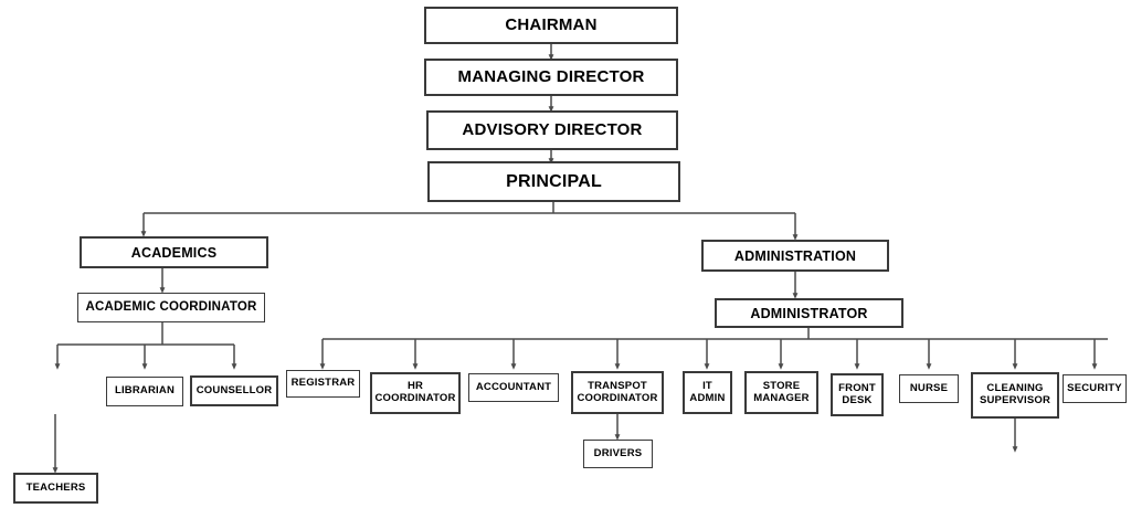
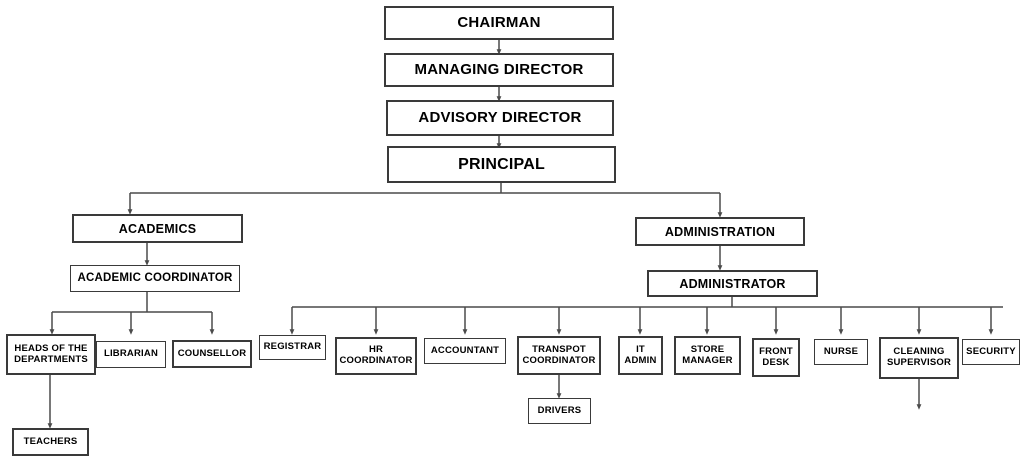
  CHAIRMAN
  MANAGING DIRECTOR
  ADVISORY DIRECTOR
  PRINCIPAL
  ACADEMICS
  ADMINISTRATION
  ACADEMIC COORDINATOR
  ADMINISTRATOR
+ HEADS OF THE DEPARTMENTS
  LIBRARIAN
  COUNSELLOR
  TEACHERS
  REGISTRAR
  HR COORDINATOR
  ACCOUNTANT
  TRANSPOT COORDINATOR
  DRIVERS
  IT ADMIN
  STORE MANAGER
  FRONT DESK
  NURSE
  CLEANING SUPERVISOR
  SECURITY
